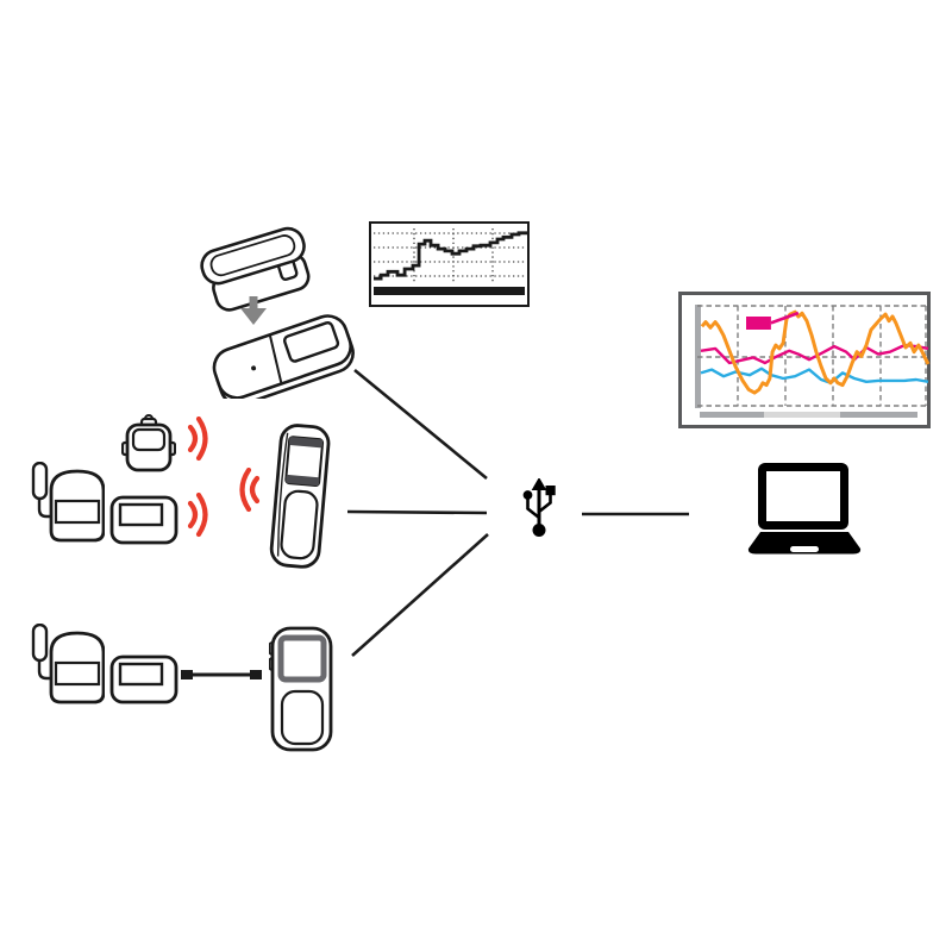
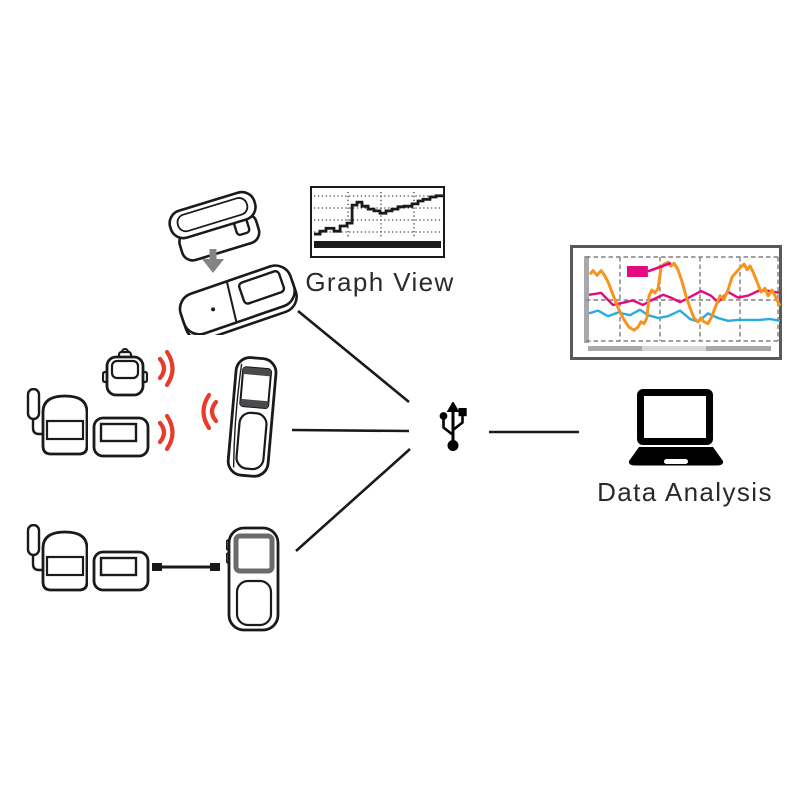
+ Graph View
+ Data Analysis
